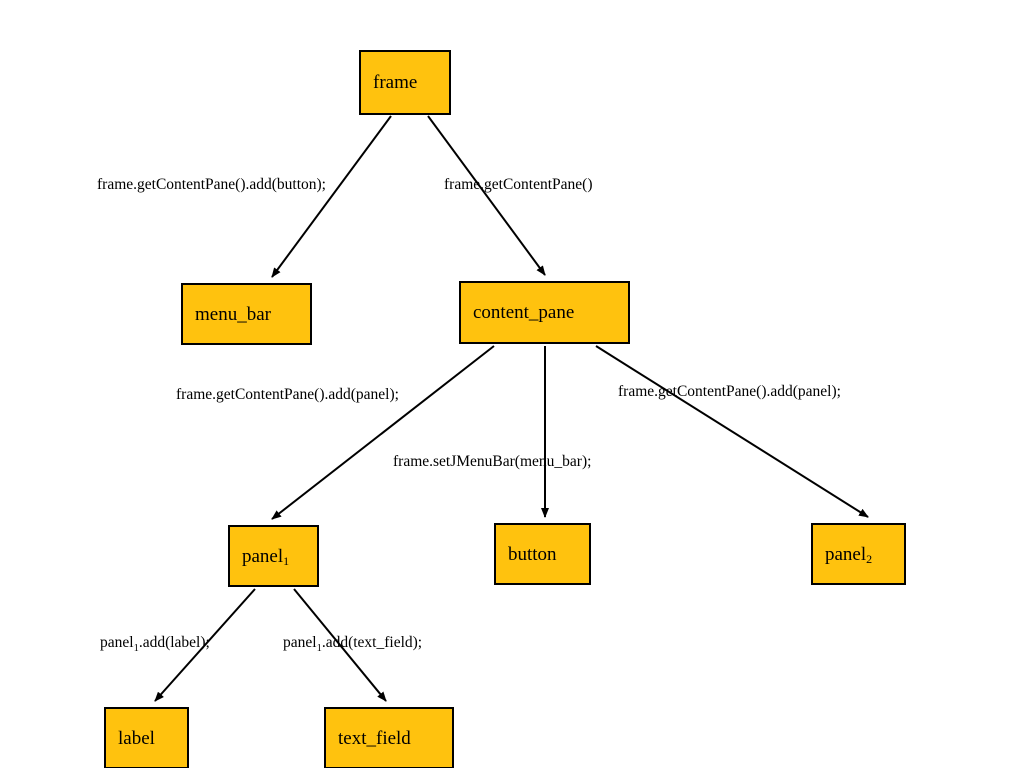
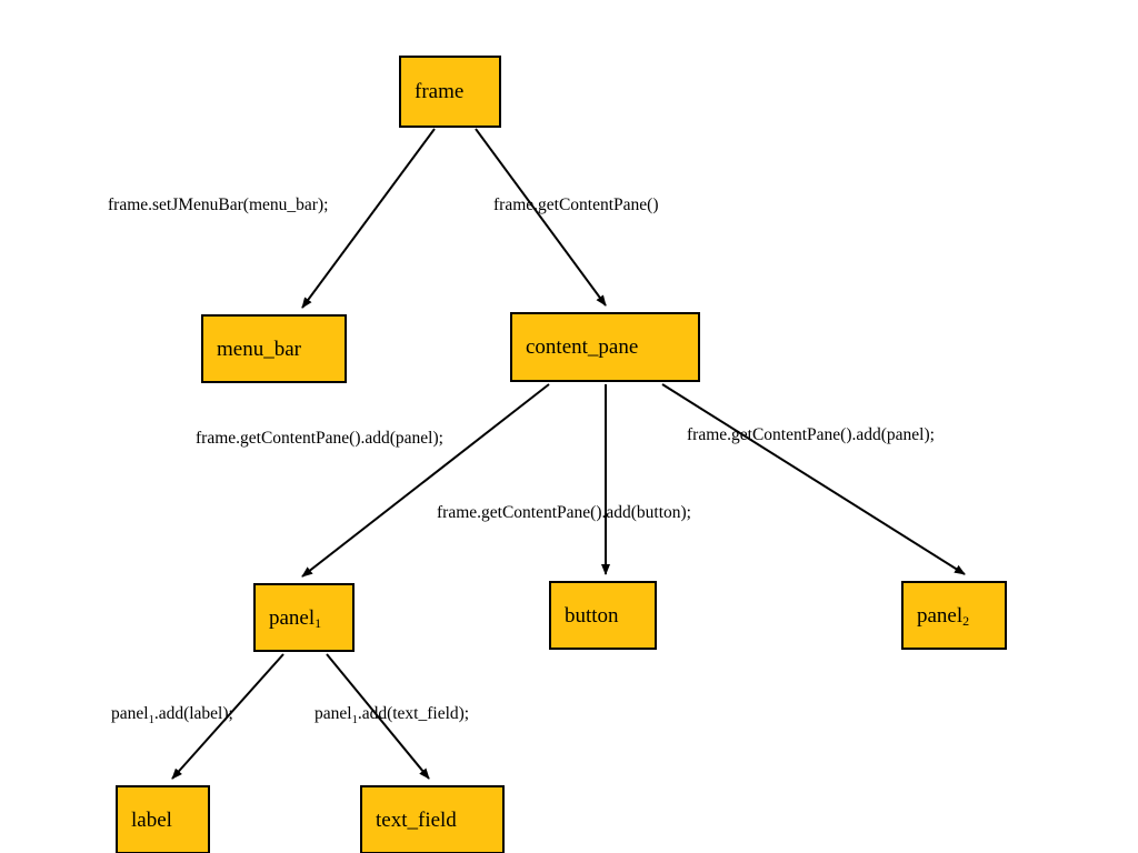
  frame
  menu_bar
  content_pane
  panel
  1
  button
  panel
  2
  label
  text_field
- frame.getContentPane().add(button);
+ frame.setJMenuBar(menu_bar);
  frame.getContentPane()
  frame.getContentPane().add(panel);
- frame.setJMenuBar(menu_bar);
+ frame.getContentPane().add(button);
  frame.getContentPane().add(panel);
  panel1.add(label);
  panel1.add(text_field);
